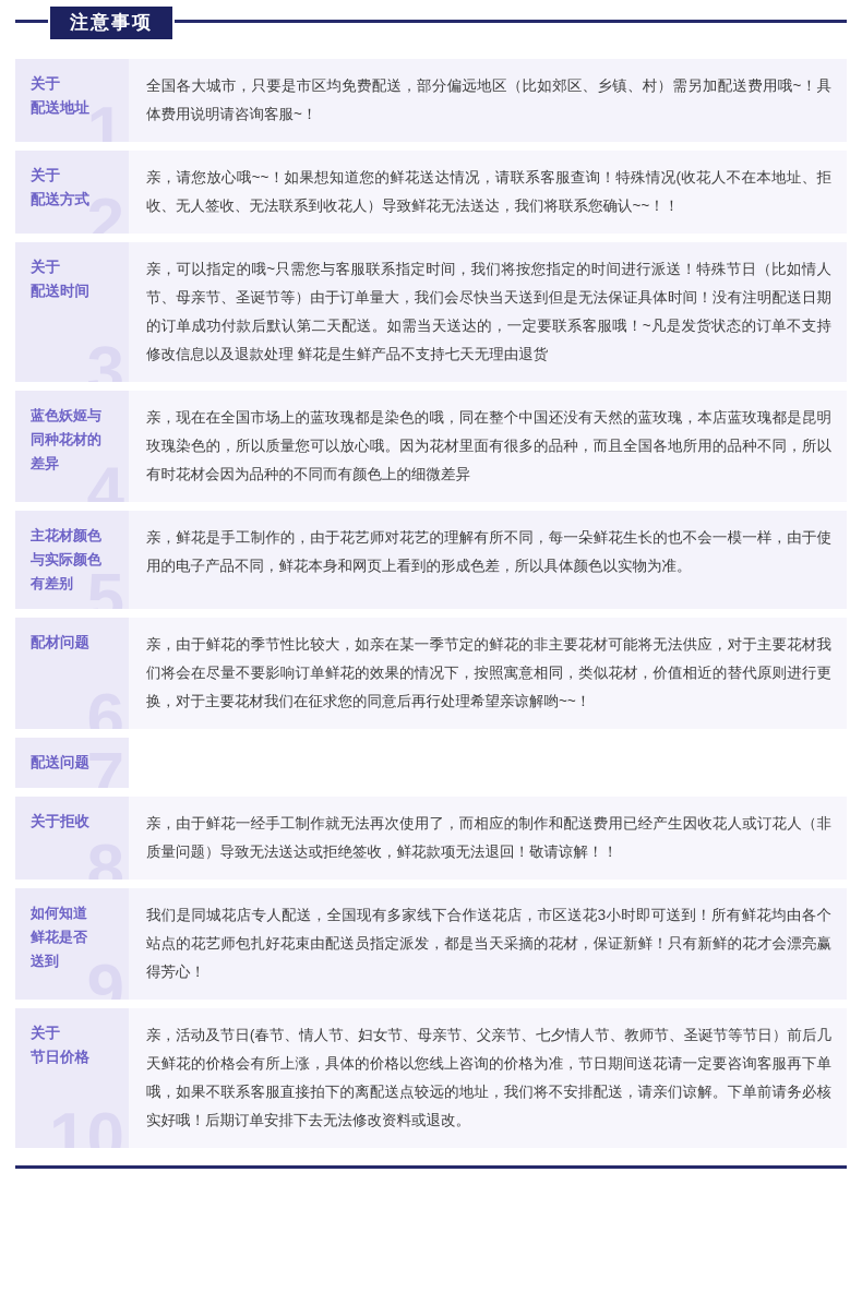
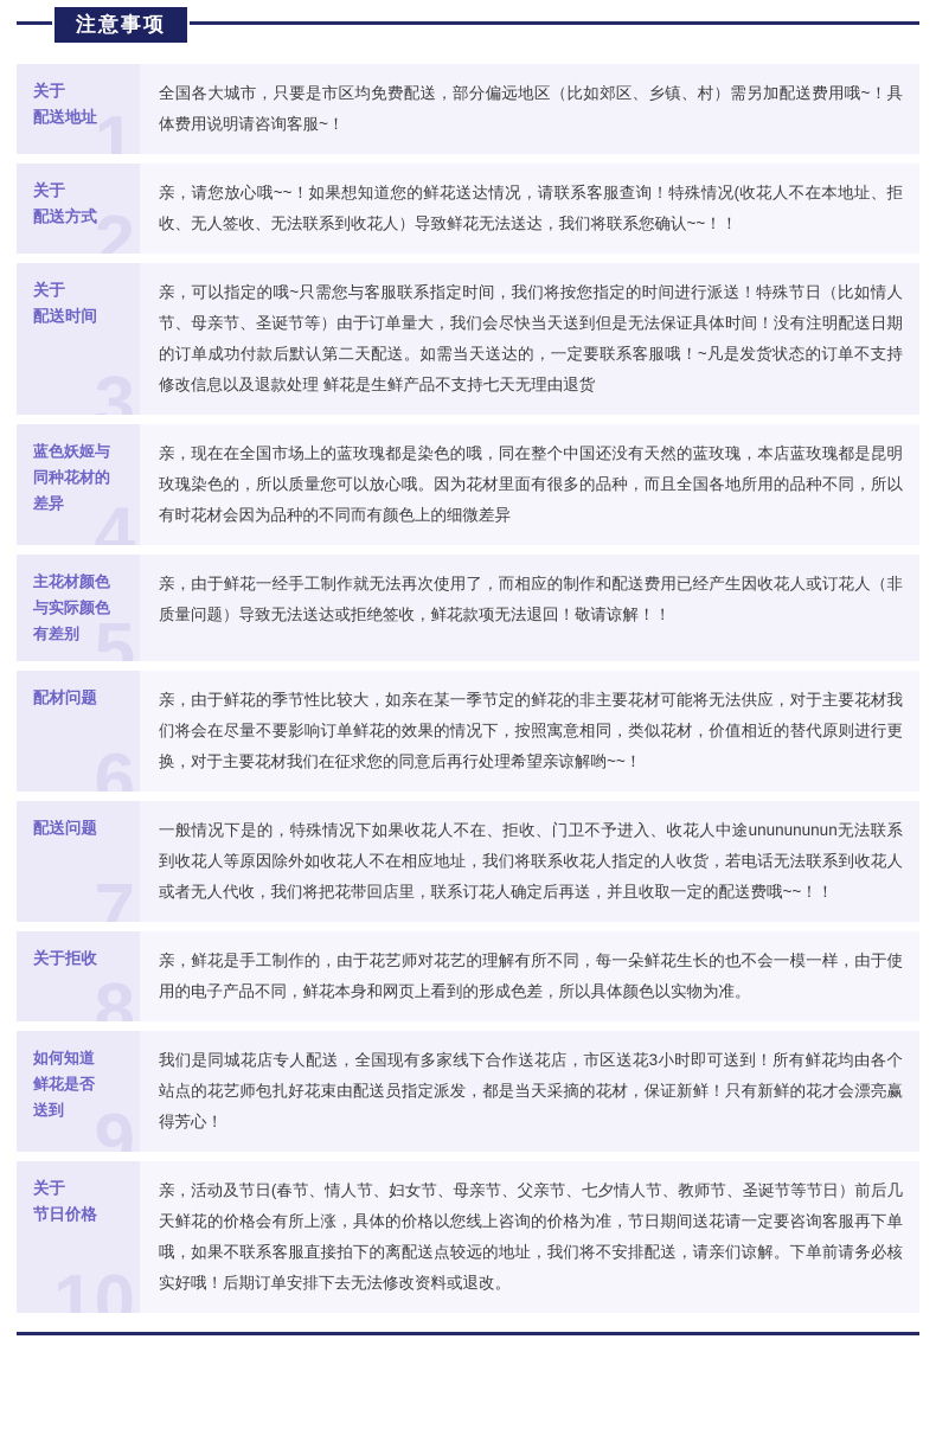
  注意事项
  关于
  配送地址
  1
  全国各大城市，只要是市区均免费配送，部分偏远地区（比如郊区、乡镇、村）需另加配送费用哦~！具体费用说明请咨询客服~！
  关于
  配送方式
  2
  亲，请您放心哦~~！如果想知道您的鲜花送达情况，请联系客服查询！特殊情况(收花人不在本地址、拒收、无人签收、无法联系到收花人）导致鲜花无法送达，我们将联系您确认~~！！
  关于
  配送时间
  3
  亲，可以指定的哦~只需您与客服联系指定时间，我们将按您指定的时间进行派送！特殊节日（比如情人节、母亲节、圣诞节等）由于订单量大，我们会尽快当天送到但是无法保证具体时间！没有注明配送日期的订单成功付款后默认第二天配送。如需当天送达的，一定要联系客服哦！~凡是发货状态的订单不支持修改信息以及退款处理 鲜花是生鲜产品不支持七天无理由退货
  蓝色妖姬与
  同种花材的
  差异
  4
  亲，现在在全国市场上的蓝玫瑰都是染色的哦，同在整个中国还没有天然的蓝玫瑰，本店蓝玫瑰都是昆明玫瑰染色的，所以质量您可以放心哦。因为花材里面有很多的品种，而且全国各地所用的品种不同，所以有时花材会因为品种的不同而有颜色上的细微差异
  主花材颜色
  与实际颜色
  有差别
  5
- 亲，鲜花是手工制作的，由于花艺师对花艺的理解有所不同，每一朵鲜花生长的也不会一模一样，由于使用的电子产品不同，鲜花本身和网页上看到的形成色差，所以具体颜色以实物为准。
+ 亲，由于鲜花一经手工制作就无法再次使用了，而相应的制作和配送费用已经产生因收花人或订花人（非质量问题）导致无法送达或拒绝签收，鲜花款项无法退回！敬请谅解！！
  配材问题
  6
  亲，由于鲜花的季节性比较大，如亲在某一季节定的鲜花的非主要花材可能将无法供应，对于主要花材我们将会在尽量不要影响订单鲜花的效果的情况下，按照寓意相同，类似花材，价值相近的替代原则进行更换，对于主要花材我们在征求您的同意后再行处理希望亲谅解哟~~！
  配送问题
  7
+ 一般情况下是的，特殊情况下如果收花人不在、拒收、门卫不予进入、收花人中途ununununun无法联系到收花人等原因除外如收花人不在相应地址，我们将联系收花人指定的人收货，若电话无法联系到收花人或者无人代收，我们将把花带回店里，联系订花人确定后再送，并且收取一定的配送费哦~~！！
  关于拒收
  8
- 亲，由于鲜花一经手工制作就无法再次使用了，而相应的制作和配送费用已经产生因收花人或订花人（非质量问题）导致无法送达或拒绝签收，鲜花款项无法退回！敬请谅解！！
+ 亲，鲜花是手工制作的，由于花艺师对花艺的理解有所不同，每一朵鲜花生长的也不会一模一样，由于使用的电子产品不同，鲜花本身和网页上看到的形成色差，所以具体颜色以实物为准。
  如何知道
  鲜花是否
  送到
  9
  我们是同城花店专人配送，全国现有多家线下合作送花店，市区送花3小时即可送到！所有鲜花均由各个站点的花艺师包扎好花束由配送员指定派发，都是当天采摘的花材，保证新鲜！只有新鲜的花才会漂亮赢得芳心！
  关于
  节日价格
  10
  亲，活动及节日(春节、情人节、妇女节、母亲节、父亲节、七夕情人节、教师节、圣诞节等节日）前后几天鲜花的价格会有所上涨，具体的价格以您线上咨询的价格为准，节日期间送花请一定要咨询客服再下单哦，如果不联系客服直接拍下的离配送点较远的地址，我们将不安排配送，请亲们谅解。下单前请务必核实好哦！后期订单安排下去无法修改资料或退改。
